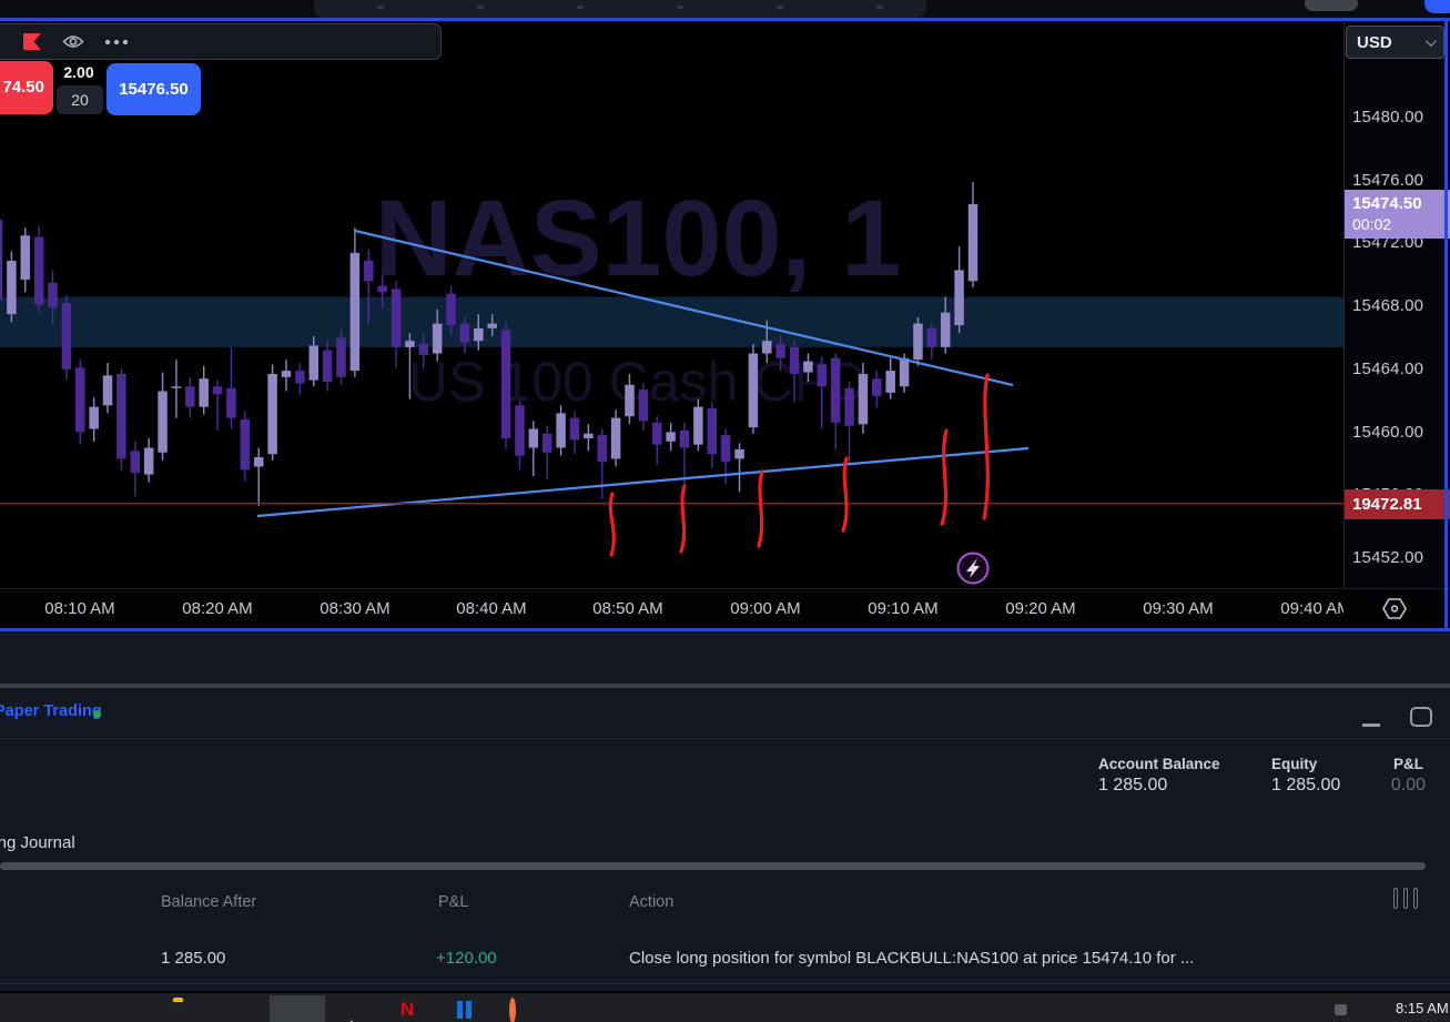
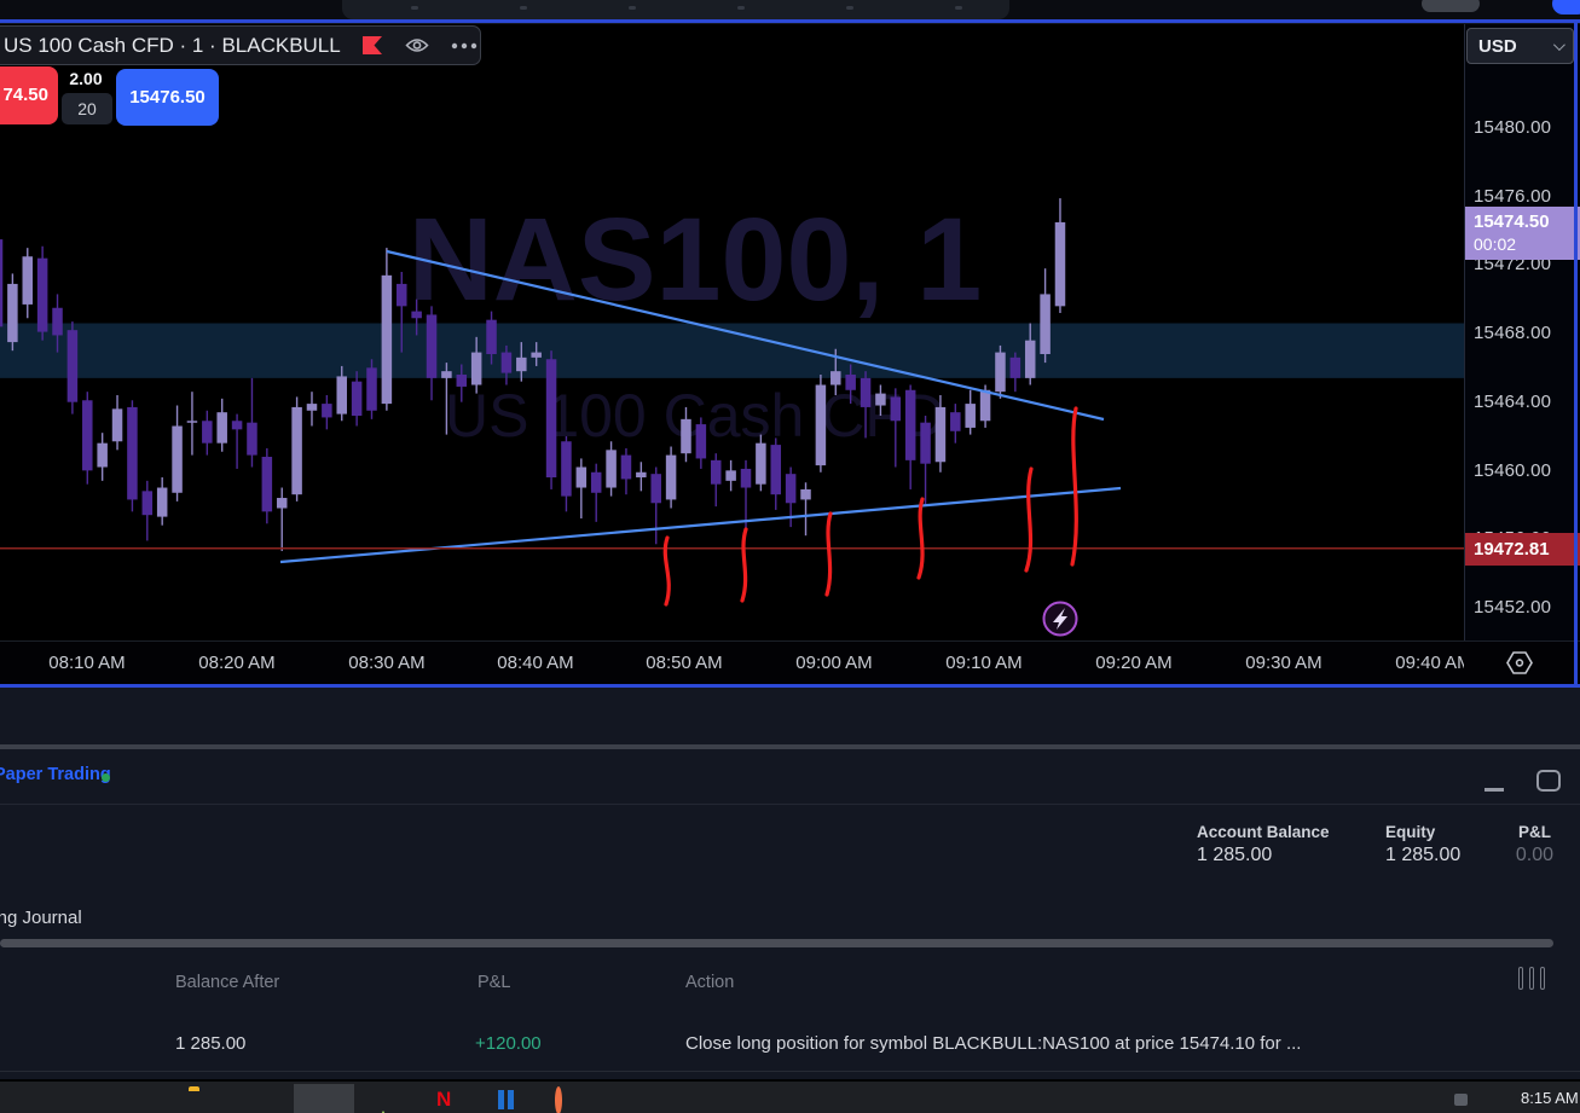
  NAS100, 1
  US 100 Cash CFD
  15480.00
  15476.00
  15472.00
  15468.00
  15464.00
  15460.00
  15452.00
  15474.50
  00:02
  19472.81
  USD
+ US 100 Cash CFD · 1 · BLACKBULL
  74.50
  2.00
  20
  15476.50
  08:10 AM
  08:20 AM
  08:30 AM
  08:40 AM
  08:50 AM
  09:00 AM
  09:10 AM
  09:20 AM
  09:30 AM
  09:40 A
  aper Tradin
  Account Balance
  1 285.00
  Equity
  1 285.00
  P&L
  0.00
  Balance After
  P&L
  Action
  1 285.00
  +120.00
  Close long position for symbol BLACKBULL:NAS100 at price 15474.10 for ...
  N
  8:15 AM
